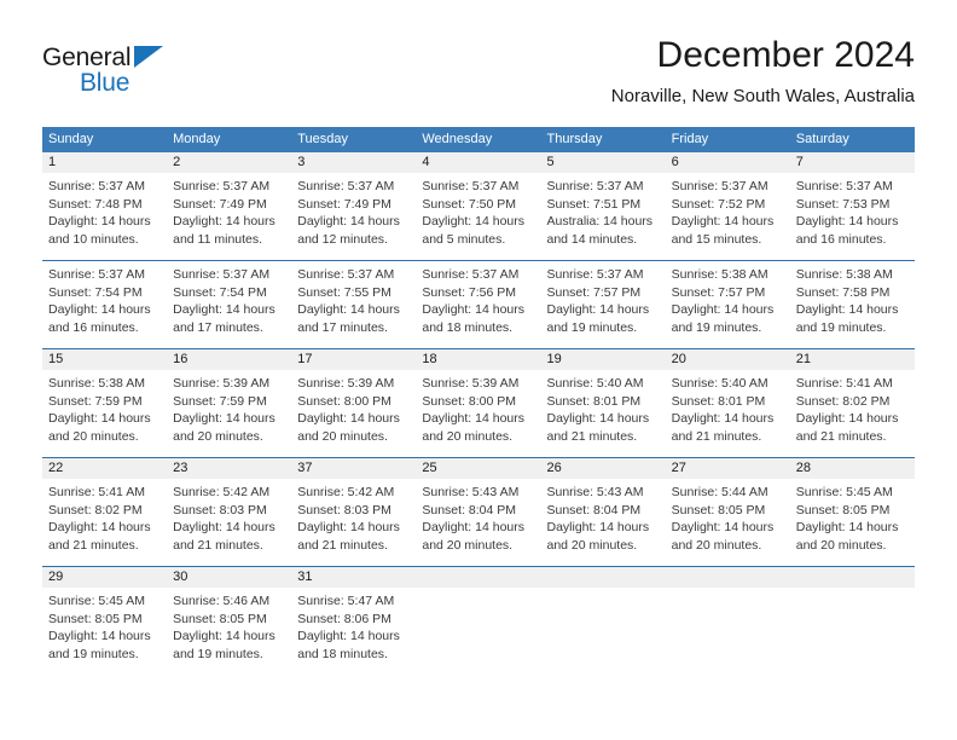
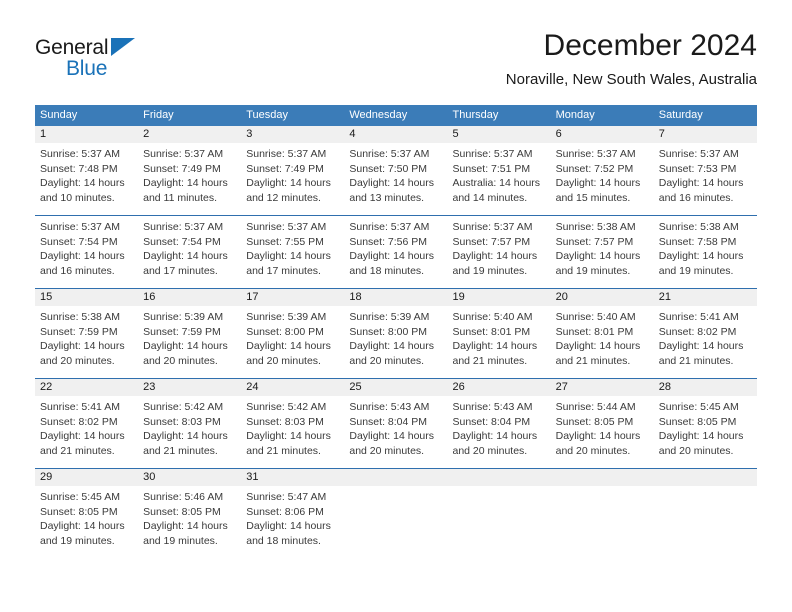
  General
  Blue
  December 2024
  Noraville, New South Wales, Australia
  Sunday
- Monday
+ Friday
  Tuesday
  Wednesday
  Thursday
- Friday
+ Monday
  Saturday
  1
  2
  3
  4
  5
  6
  7
  Sunrise: 5:37 AM
  Sunset: 7:48 PM
  Daylight: 14 hours and 10 minutes.
  Sunrise: 5:37 AM
  Sunset: 7:49 PM
  Daylight: 14 hours and 11 minutes.
  Sunrise: 5:37 AM
  Sunset: 7:49 PM
  Daylight: 14 hours and 12 minutes.
  Sunrise: 5:37 AM
  Sunset: 7:50 PM
- Daylight: 14 hours and 5 minutes.
+ Daylight: 14 hours and 13 minutes.
  Sunrise: 5:37 AM
  Sunset: 7:51 PM
  Australia: 14 hours and 14 minutes.
  Sunrise: 5:37 AM
  Sunset: 7:52 PM
  Daylight: 14 hours and 15 minutes.
  Sunrise: 5:37 AM
  Sunset: 7:53 PM
  Daylight: 14 hours and 16 minutes.
  Sunrise: 5:37 AM
  Sunset: 7:54 PM
  Daylight: 14 hours and 16 minutes.
  Sunrise: 5:37 AM
  Sunset: 7:54 PM
  Daylight: 14 hours and 17 minutes.
  Sunrise: 5:37 AM
  Sunset: 7:55 PM
  Daylight: 14 hours and 17 minutes.
  Sunrise: 5:37 AM
  Sunset: 7:56 PM
  Daylight: 14 hours and 18 minutes.
  Sunrise: 5:37 AM
  Sunset: 7:57 PM
  Daylight: 14 hours and 19 minutes.
  Sunrise: 5:38 AM
  Sunset: 7:57 PM
  Daylight: 14 hours and 19 minutes.
  Sunrise: 5:38 AM
  Sunset: 7:58 PM
  Daylight: 14 hours and 19 minutes.
  15
  16
  17
  18
  19
  20
  21
  Sunrise: 5:38 AM
  Sunset: 7:59 PM
  Daylight: 14 hours and 20 minutes.
  Sunrise: 5:39 AM
  Sunset: 7:59 PM
  Daylight: 14 hours and 20 minutes.
  Sunrise: 5:39 AM
  Sunset: 8:00 PM
  Daylight: 14 hours and 20 minutes.
  Sunrise: 5:39 AM
  Sunset: 8:00 PM
  Daylight: 14 hours and 20 minutes.
  Sunrise: 5:40 AM
  Sunset: 8:01 PM
  Daylight: 14 hours and 21 minutes.
  Sunrise: 5:40 AM
  Sunset: 8:01 PM
  Daylight: 14 hours and 21 minutes.
  Sunrise: 5:41 AM
  Sunset: 8:02 PM
  Daylight: 14 hours and 21 minutes.
  22
  23
- 37
+ 24
  25
  26
  27
  28
  Sunrise: 5:41 AM
  Sunset: 8:02 PM
  Daylight: 14 hours and 21 minutes.
  Sunrise: 5:42 AM
  Sunset: 8:03 PM
  Daylight: 14 hours and 21 minutes.
  Sunrise: 5:42 AM
  Sunset: 8:03 PM
  Daylight: 14 hours and 21 minutes.
  Sunrise: 5:43 AM
  Sunset: 8:04 PM
  Daylight: 14 hours and 20 minutes.
  Sunrise: 5:43 AM
  Sunset: 8:04 PM
  Daylight: 14 hours and 20 minutes.
  Sunrise: 5:44 AM
  Sunset: 8:05 PM
  Daylight: 14 hours and 20 minutes.
  Sunrise: 5:45 AM
  Sunset: 8:05 PM
  Daylight: 14 hours and 20 minutes.
  29
  30
  31
  Sunrise: 5:45 AM
  Sunset: 8:05 PM
  Daylight: 14 hours and 19 minutes.
  Sunrise: 5:46 AM
  Sunset: 8:05 PM
  Daylight: 14 hours and 19 minutes.
  Sunrise: 5:47 AM
  Sunset: 8:06 PM
  Daylight: 14 hours and 18 minutes.
